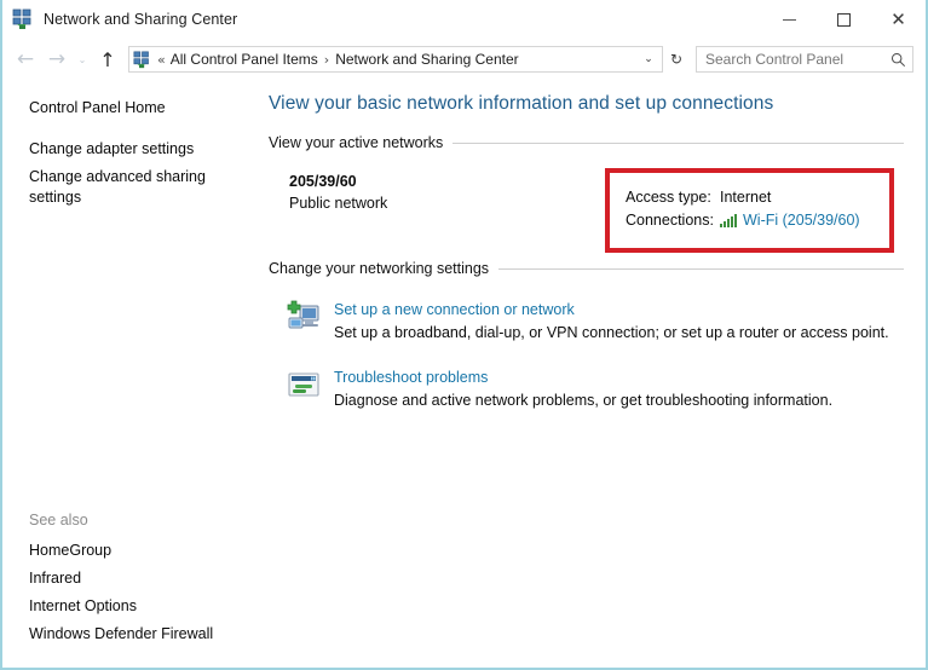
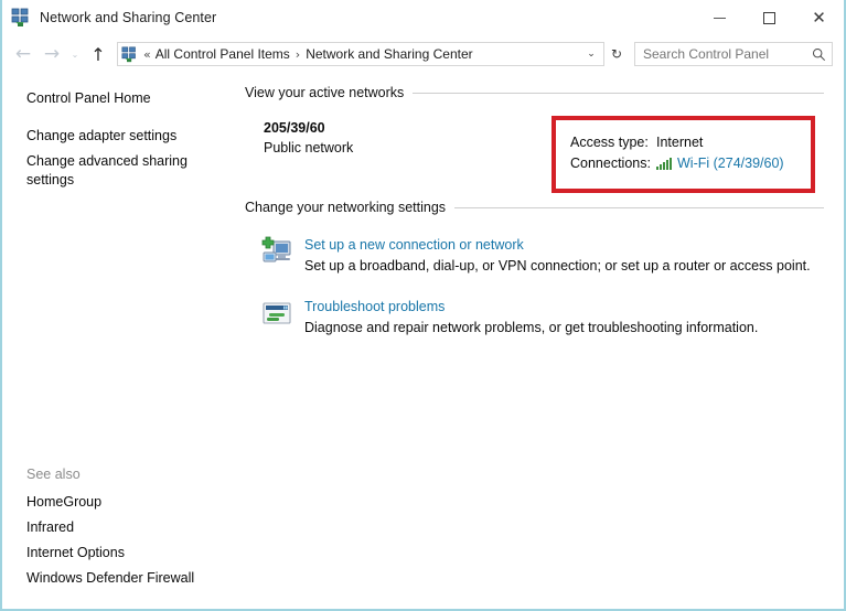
  Network and Sharing Center
  ✕
  ←
  →
  ⌄
  ↑
  «
  All Control Panel Items
  ›
  Network and Sharing Center
  ⌄
  ↻
  Search Control Panel
  Control Panel Home
  Change adapter settings
  Change advanced sharing settings
  See also
  HomeGroup
  Infrared
  Internet Options
  Windows Defender Firewall
- View your basic network information and set up connections
  View your active networks
  205/39/60
  Public network
  Access type:
  Internet
  Connections:
- Wi-Fi (205/39/60)
+ Wi-Fi (274/39/60)
  Change your networking settings
  Set up a new connection or network
  Set up a broadband, dial-up, or VPN connection; or set up a router or access point.
  Troubleshoot problems
- Diagnose and active network problems, or get troubleshooting information.
+ Diagnose and repair network problems, or get troubleshooting information.
